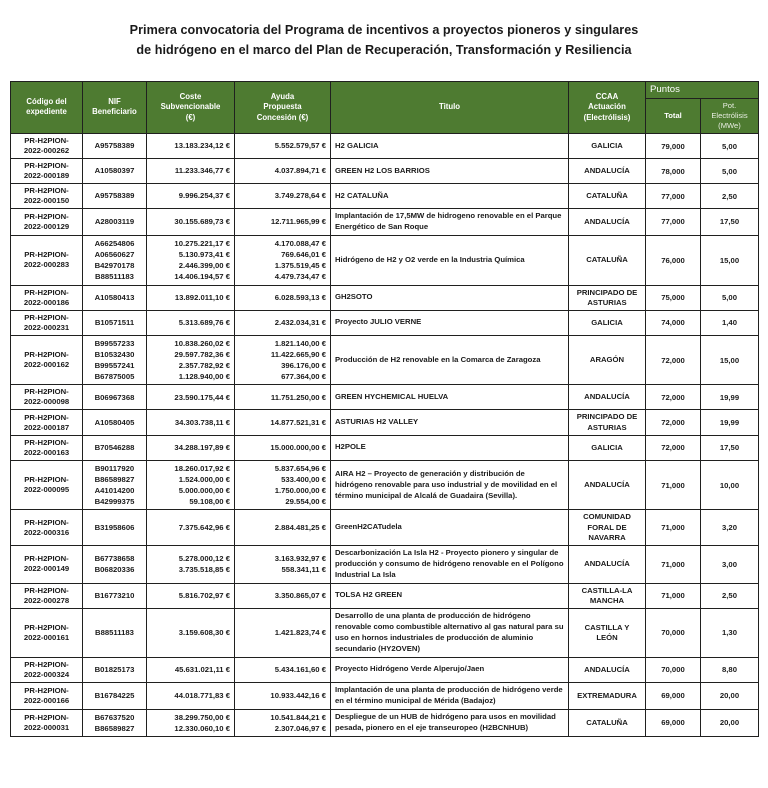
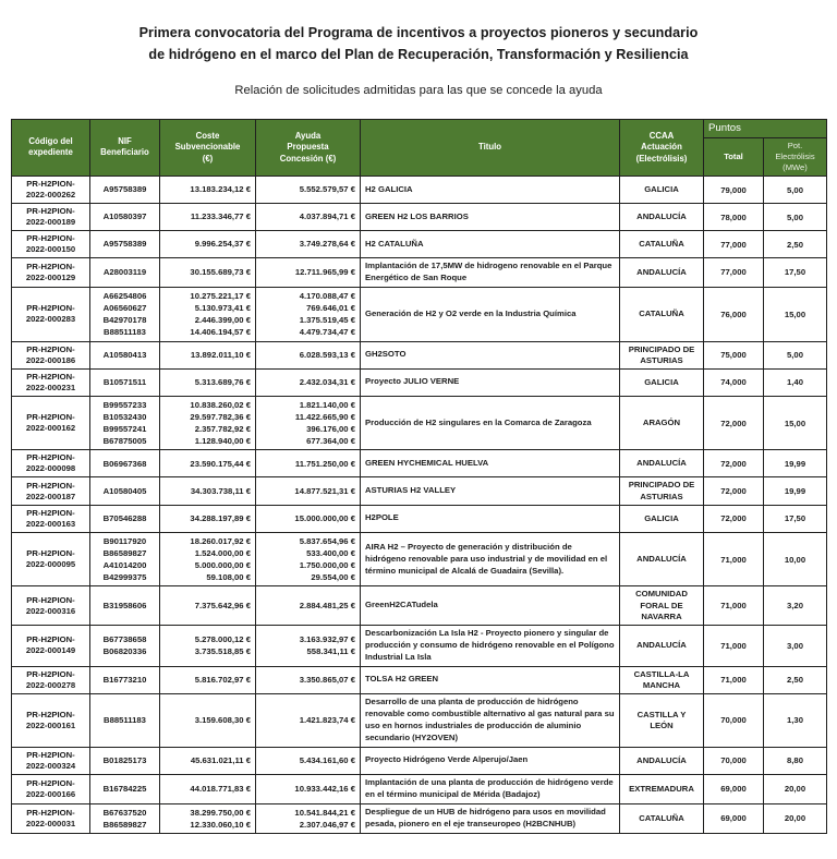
- Primera convocatoria del Programa de incentivos a proyectos pioneros y singulares
+ Primera convocatoria del Programa de incentivos a proyectos pioneros y secundario
  de hidrógeno en el marco del Plan de Recuperación, Transformación y Resiliencia
+ Relación de solicitudes admitidas para las que se concede la ayuda
  Código delexpediente	NIFBeneficiario	CosteSubvencionable(€)	AyudaPropuestaConcesión (€)	Titulo	CCAAActuación(Electrólisis)	Puntos
  Total	Pot.Electrólisis(MWe)
  PR-H2PION-2022-000262	A95758389	13.183.234,12 €	5.552.579,57 €	H2 GALICIA	GALICIA	79,000	5,00
  PR-H2PION-2022-000189	A10580397	11.233.346,77 €	4.037.894,71 €	GREEN H2 LOS BARRIOS	ANDALUCÍA	78,000	5,00
  PR-H2PION-2022-000150	A95758389	9.996.254,37 €	3.749.278,64 €	H2 CATALUÑA	CATALUÑA	77,000	2,50
  PR-H2PION-2022-000129	A28003119	30.155.689,73 €	12.711.965,99 €	Implantación de 17,5MW de hidrogeno renovable en el Parque Energético de San Roque	ANDALUCÍA	77,000	17,50
- PR-H2PION-2022-000283	A66254806A06560627B42970178B88511183	10.275.221,17 €5.130.973,41 €2.446.399,00 €14.406.194,57 €	4.170.088,47 €769.646,01 €1.375.519,45 €4.479.734,47 €	Hidrógeno de H2 y O2 verde en la Industria Química	CATALUÑA	76,000	15,00
+ PR-H2PION-2022-000283	A66254806A06560627B42970178B88511183	10.275.221,17 €5.130.973,41 €2.446.399,00 €14.406.194,57 €	4.170.088,47 €769.646,01 €1.375.519,45 €4.479.734,47 €	Generación de H2 y O2 verde en la Industria Química	CATALUÑA	76,000	15,00
  PR-H2PION-2022-000186	A10580413	13.892.011,10 €	6.028.593,13 €	GH2SOTO	PRINCIPADO DE ASTURIAS	75,000	5,00
  PR-H2PION-2022-000231	B10571511	5.313.689,76 €	2.432.034,31 €	Proyecto JULIO VERNE	GALICIA	74,000	1,40
- PR-H2PION-2022-000162	B99557233B10532430B99557241B67875005	10.838.260,02 €29.597.782,36 €2.357.782,92 €1.128.940,00 €	1.821.140,00 €11.422.665,90 €396.176,00 €677.364,00 €	Producción de H2 renovable en la Comarca de Zaragoza	ARAGÓN	72,000	15,00
+ PR-H2PION-2022-000162	B99557233B10532430B99557241B67875005	10.838.260,02 €29.597.782,36 €2.357.782,92 €1.128.940,00 €	1.821.140,00 €11.422.665,90 €396.176,00 €677.364,00 €	Producción de H2 singulares en la Comarca de Zaragoza	ARAGÓN	72,000	15,00
  PR-H2PION-2022-000098	B06967368	23.590.175,44 €	11.751.250,00 €	GREEN HYCHEMICAL HUELVA	ANDALUCÍA	72,000	19,99
  PR-H2PION-2022-000187	A10580405	34.303.738,11 €	14.877.521,31 €	ASTURIAS H2 VALLEY	PRINCIPADO DE ASTURIAS	72,000	19,99
  PR-H2PION-2022-000163	B70546288	34.288.197,89 €	15.000.000,00 €	H2POLE	GALICIA	72,000	17,50
  PR-H2PION-2022-000095	B90117920B86589827A41014200B42999375	18.260.017,92 €1.524.000,00 €5.000.000,00 €59.108,00 €	5.837.654,96 €533.400,00 €1.750.000,00 €29.554,00 €	AIRA H2 – Proyecto de generación y distribución de hidrógeno renovable para uso industrial y de movilidad en el término municipal de Alcalá de Guadaira (Sevilla).	ANDALUCÍA	71,000	10,00
  PR-H2PION-2022-000316	B31958606	7.375.642,96 €	2.884.481,25 €	GreenH2CATudela	COMUNIDAD FORAL DE NAVARRA	71,000	3,20
  PR-H2PION-2022-000149	B67738658B06820336	5.278.000,12 €3.735.518,85 €	3.163.932,97 €558.341,11 €	Descarbonización La Isla H2 - Proyecto pionero y singular de producción y consumo de hidrógeno renovable en el Polígono Industrial La Isla	ANDALUCÍA	71,000	3,00
  PR-H2PION-2022-000278	B16773210	5.816.702,97 €	3.350.865,07 €	TOLSA H2 GREEN	CASTILLA-LA MANCHA	71,000	2,50
  PR-H2PION-2022-000161	B88511183	3.159.608,30 €	1.421.823,74 €	Desarrollo de una planta de producción de hidrógeno renovable como combustible alternativo al gas natural para su uso en hornos industriales de producción de aluminio secundario (HY2OVEN)	CASTILLA Y LEÓN	70,000	1,30
  PR-H2PION-2022-000324	B01825173	45.631.021,11 €	5.434.161,60 €	Proyecto Hidrógeno Verde Alperujo/Jaen	ANDALUCÍA	70,000	8,80
  PR-H2PION-2022-000166	B16784225	44.018.771,83 €	10.933.442,16 €	Implantación de una planta de producción de hidrógeno verde en el término municipal de Mérida (Badajoz)	EXTREMADURA	69,000	20,00
  PR-H2PION-2022-000031	B67637520B86589827	38.299.750,00 €12.330.060,10 €	10.541.844,21 €2.307.046,97 €	Despliegue de un HUB de hidrógeno para usos en movilidad pesada, pionero en el eje transeuropeo (H2BCNHUB)	CATALUÑA	69,000	20,00
